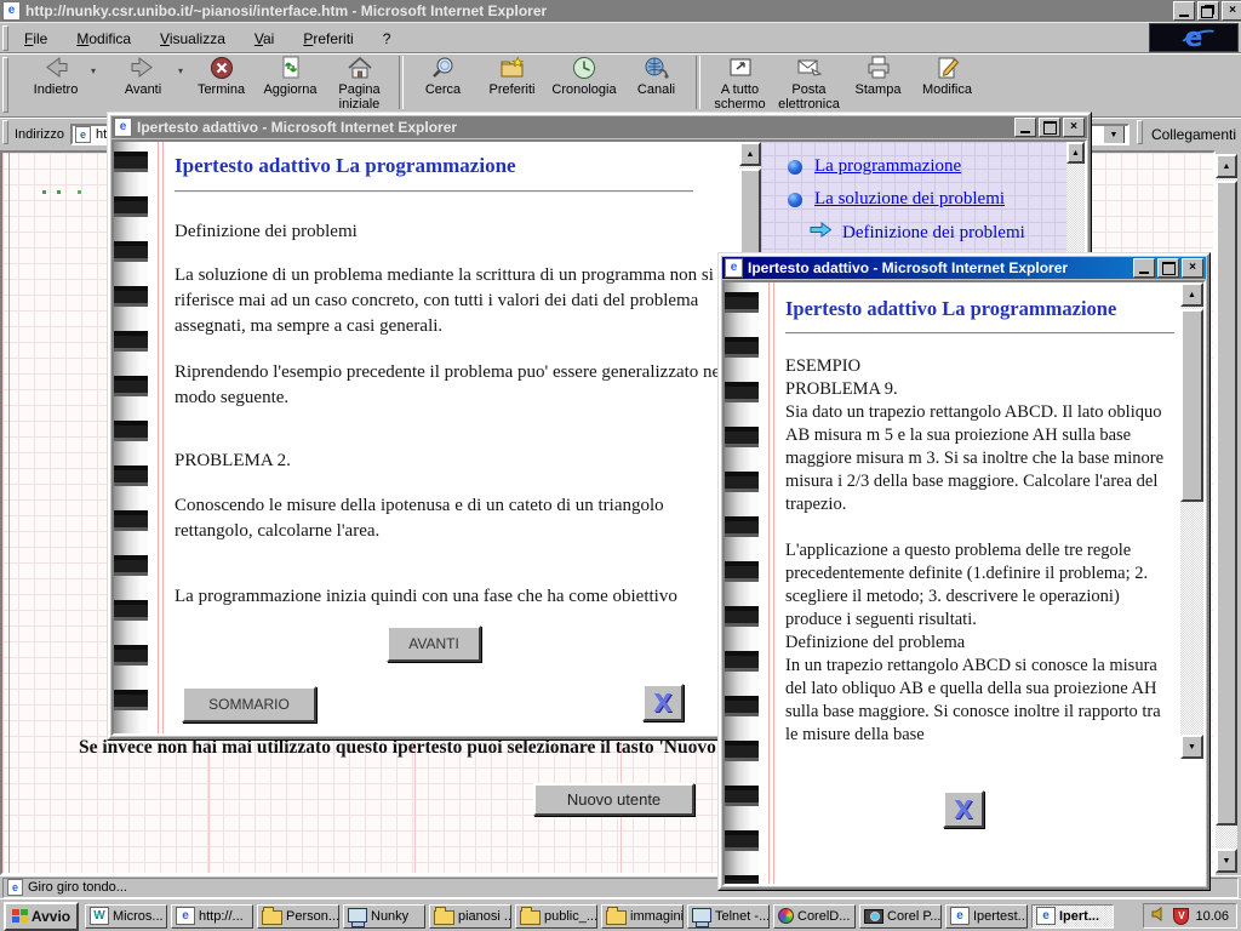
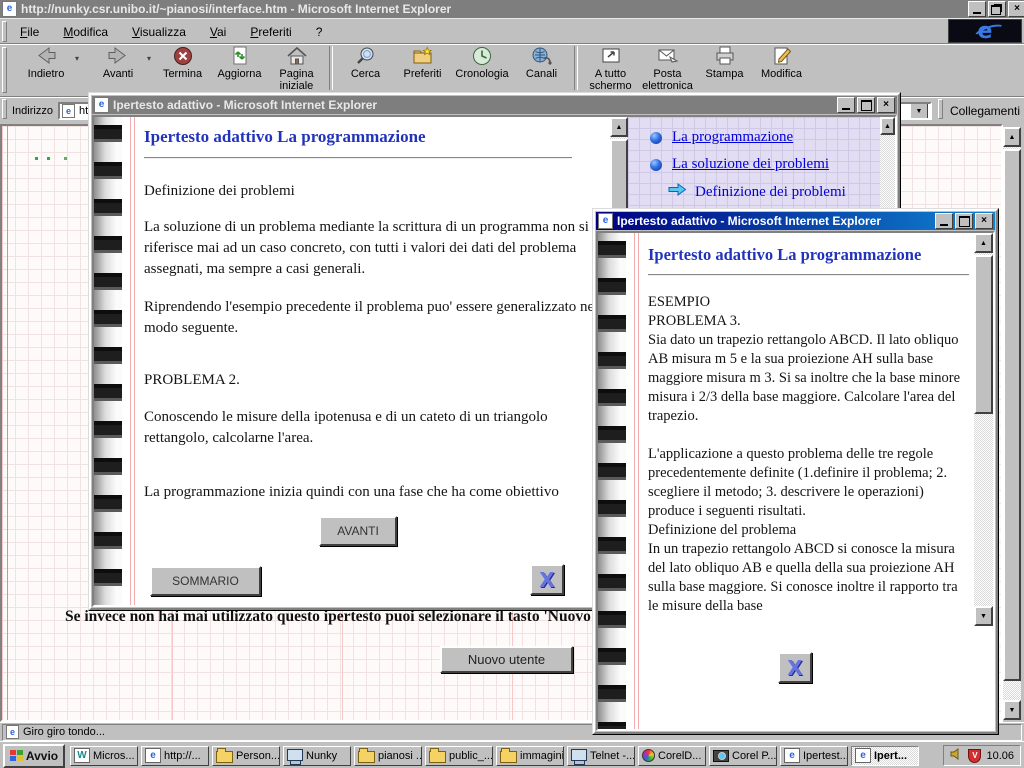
  e
  http://nunky.csr.unibo.it/~pianosi/interface.htm - Microsoft Internet Explorer
  ×
  File
  Modifica
  Visualizza
  Vai
  Preferiti
  ?
  e
  ▾
  Indietro
  ▾
  Avanti
  Termina
  Aggiorna
  Pagina iniziale
  Cerca
  Preferiti
  Cronologia
  Canali
  A tutto schermo
  Posta elettronica
  Stampa
  Modifica
  Indirizzo
  e
  Collegamenti
  Se invece non hai mai utilizzato questo ipertesto puoi selezionare il tasto 'Nuovo
  Nuovo utente
  e
  Giro giro tondo...
  Avvio
  W
  Micros...
  e
  http://...
  Person...
  Nunky
  pianosi ..
  public_...
  immagini
  Telnet -...
  CorelD...
  Corel P...
  e
  Ipertest..
  e
  Ipert...
  V
  10.06
  e
  Ipertesto adattivo - Microsoft Internet Explorer
  ×
  Ipertesto adattivo La programmazione
  Definizione dei problemi
  La soluzione di un problema mediante la scrittura di un programma non si riferisce mai ad un caso concreto, con tutti i valori dei dati del problema assegnati, ma sempre a casi generali.
  Riprendendo l'esempio precedente il problema puo' essere generalizzato ne modo seguente.
  PROBLEMA 2.
  Conoscendo le misure della ipotenusa e di un cateto di un triangolo rettangolo, calcolarne l'area.
  La programmazione inizia quindi con una fase che ha come obiettivo
  AVANTI
  SOMMARIO
  X
  La programmazione
  La soluzione dei problemi
  Definizione dei problemi
  e
  Ipertesto adattivo - Microsoft Internet Explorer
  ×
  Ipertesto adattivo La programmazione
  ESEMPIO
- PROBLEMA 9.
+ PROBLEMA 3.
  Sia dato un trapezio rettangolo ABCD. Il lato obliquo AB misura m 5 e la sua proiezione AH sulla base maggiore misura m 3. Si sa inoltre che la base minore misura i 2/3 della base maggiore. Calcolare l'area del trapezio.
  L'applicazione a questo problema delle tre regole precedentemente definite (1.definire il problema; 2. scegliere il metodo; 3. descrivere le operazioni) produce i seguenti risultati.
  Definizione del problema
  In un trapezio rettangolo ABCD si conosce la misura del lato obliquo AB e quella della sua proiezione AH sulla base maggiore. Si conosce inoltre il rapporto tra le misure della base
  X
